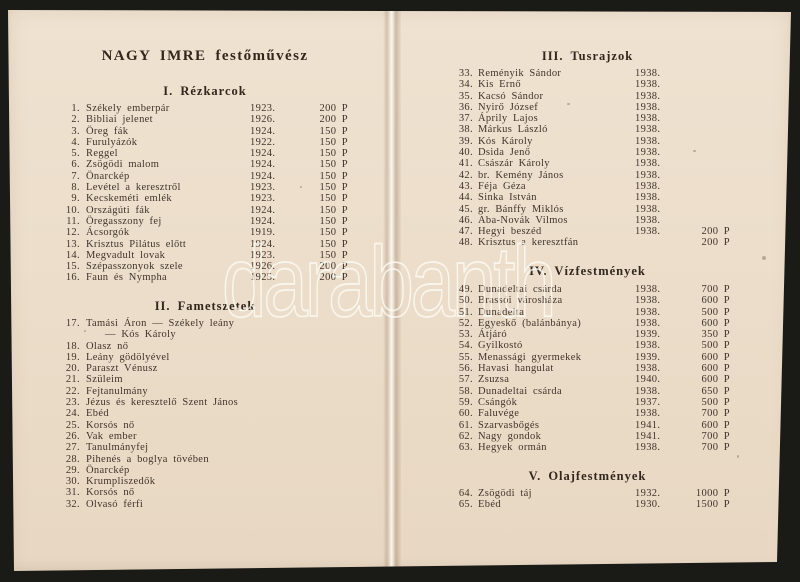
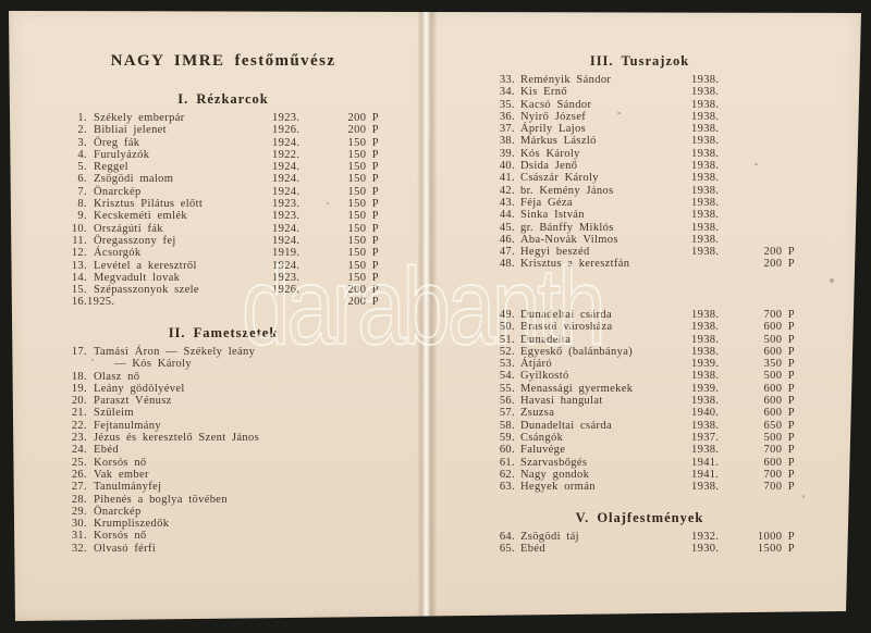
  NAGY IMRE festőművész
  I. Rézkarcok
  1.
  Székely emberpár
  1923.
  200 P
  2.
  Bibliai jelenet
  1926.
  200 P
  3.
  Öreg fák
  1924.
  150 P
  4.
  Furulyázók
  1922.
  150 P
  5.
  Reggel
  1924.
  150 P
  6.
  Zsögödi malom
  1924.
  150 P
  7.
  Önarckép
  1924.
  150 P
  8.
- Levétel a keresztről
+ Krisztus Pilátus előtt
  1923.
  150 P
  9.
  Kecskeméti emlék
  1923.
  150 P
  10.
  Országúti fák
  1924.
  150 P
  11.
  Öregasszony fej
  1924.
  150 P
  12.
  Ácsorgók
  1919.
  150 P
  13.
- Krisztus Pilátus előtt
+ Levétel a keresztről
  1924.
  150 P
  14.
  Megvadult lovak
  1923.
  150 P
  15.
  Szépasszonyok szele
  1926.
  200 P
  16.
- Faun és Nympha
  1925.
  200 P
  II. Fametszetek
  17.
  Tamási Áron — Székely leány
  — Kós Károly
  18.
  Olasz nő
  19.
  Leány gödölyével
  20.
  Paraszt Vénusz
  21.
  Szüleim
  22.
  Fejtanulmány
  23.
  Jézus és keresztelő Szent János
  24.
  Ebéd
  25.
  Korsós nő
  26.
  Vak ember
  27.
  Tanulmányfej
  28.
  Pihenés a boglya tövében
  29.
  Önarckép
  30.
  Krumpliszedők
  31.
  Korsós nő
  32.
  Olvasó férfi
  III. Tusrajzok
  33.
  Reményik Sándor
  1938.
  34.
  Kis Ernő
  1938.
  35.
  Kacsó Sándor
  1938.
  36.
  Nyirő József
  1938.
  37.
  Áprily Lajos
  1938.
  38.
  Márkus László
  1938.
  39.
  Kós Károly
  1938.
  40.
  Dsida Jenő
  1938.
  41.
  Császár Károly
  1938.
  42.
  br. Kemény János
  1938.
  43.
  Féja Géza
  1938.
  44.
  Sinka István
  1938.
  45.
  gr. Bánffy Miklós
  1938.
  46.
  Aba-Novák Vilmos
  1938.
  47.
  Hegyi beszéd
  1938.
  200 P
  48.
  Krisztus a keresztfán
  200 P
- IV. Vízfestmények
  49.
  Dunadeltai csárda
  1938.
  700 P
  50.
  Brassói városháza
  1938.
  600 P
  51.
  Dunadelta
  1938.
  500 P
  52.
  Egyeskő (balánbánya)
  1938.
  600 P
  53.
  Átjáró
  1939.
  350 P
  54.
  Gyilkostó
  1938.
  500 P
  55.
  Menassági gyermekek
  1939.
  600 P
  56.
  Havasi hangulat
  1938.
  600 P
  57.
  Zsuzsa
  1940.
  600 P
  58.
  Dunadeltai csárda
  1938.
  650 P
  59.
  Csángók
  1937.
  500 P
  60.
  Faluvége
  1938.
  700 P
  61.
  Szarvasbőgés
  1941.
  600 P
  62.
  Nagy gondok
  1941.
  700 P
  63.
  Hegyek ormán
  1938.
  700 P
  V. Olajfestmények
  64.
  Zsögödi táj
  1932.
  1000 P
  65.
  Ebéd
  1930.
  1500 P
  darabanth
